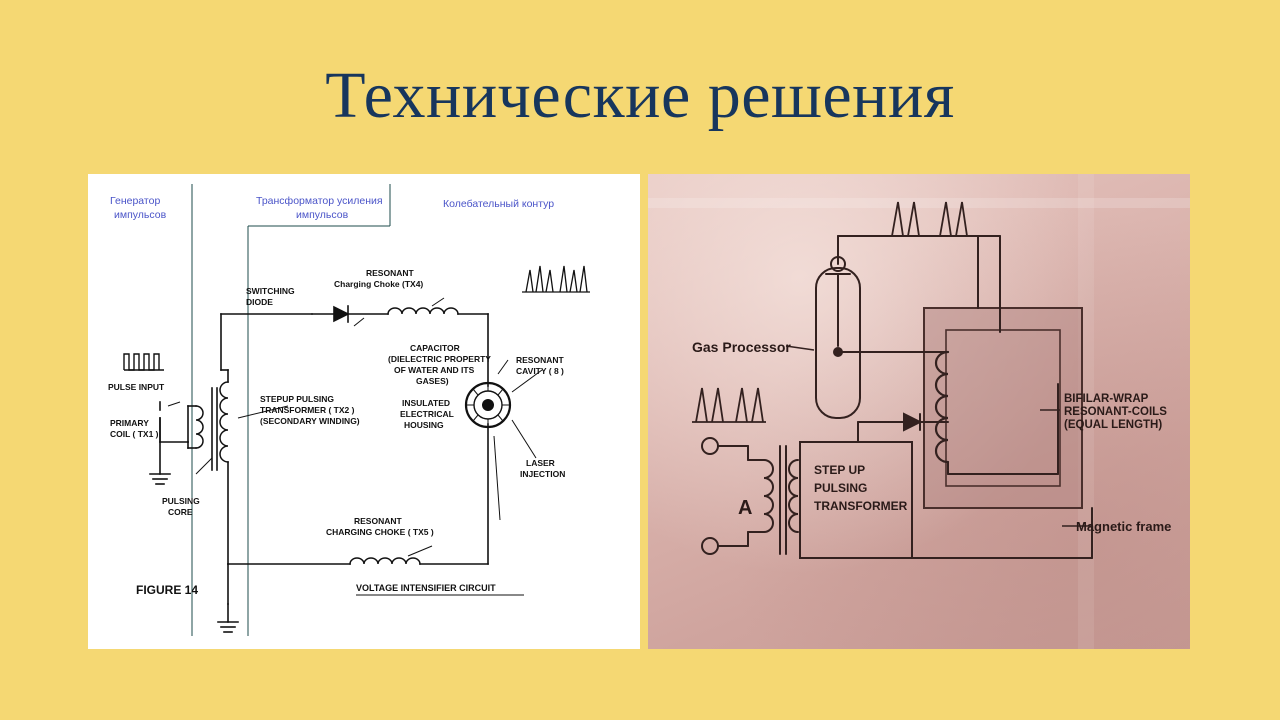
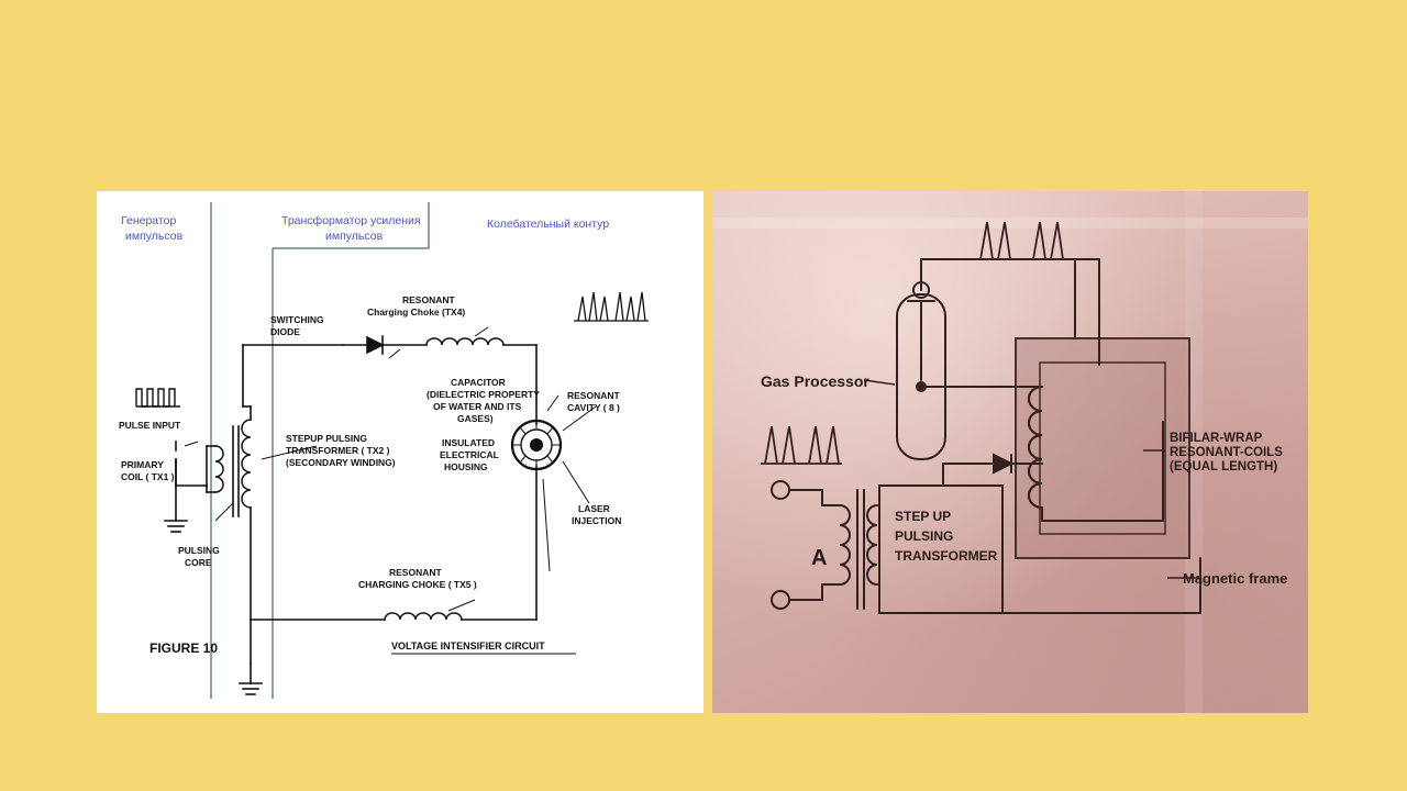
- Технические решения
  Генератор
  импульсов
  Трансформатор усиления
  импульсов
  Колебательный контур
  PULSE INPUT
  PRIMARY
  COIL ( TX1 )
  PULSING
  CORE
  STEPUP PULSING
  TRANSFORMER ( TX2 )
  (SECONDARY WINDING)
  SWITCHING
  DIODE
  RESONANT
  Charging Choke (TX4)
  CAPACITOR
  (DIELECTRIC PROPERTY
  OF WATER AND ITS
  GASES)
  INSULATED
  ELECTRICAL
  HOUSING
  RESONANT
  CAVITY ( 8 )
  LASER
  INJECTION
  RESONANT
  CHARGING CHOKE ( TX5 )
- FIGURE 14
+ FIGURE 10
  VOLTAGE INTENSIFIER CIRCUIT
  Gas Processor
  BIFILAR-WRAP
  RESONANT-COILS
  (EQUAL LENGTH)
  Magnetic frame
  STEP UP
  PULSING
  TRANSFORMER
  A
